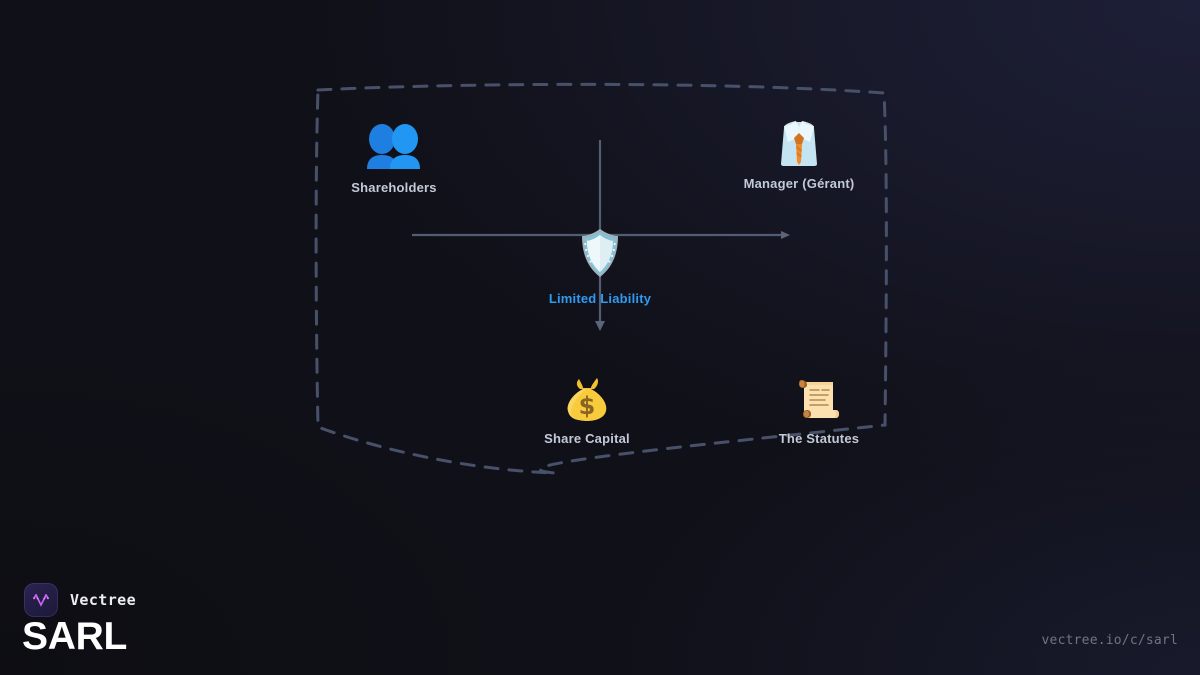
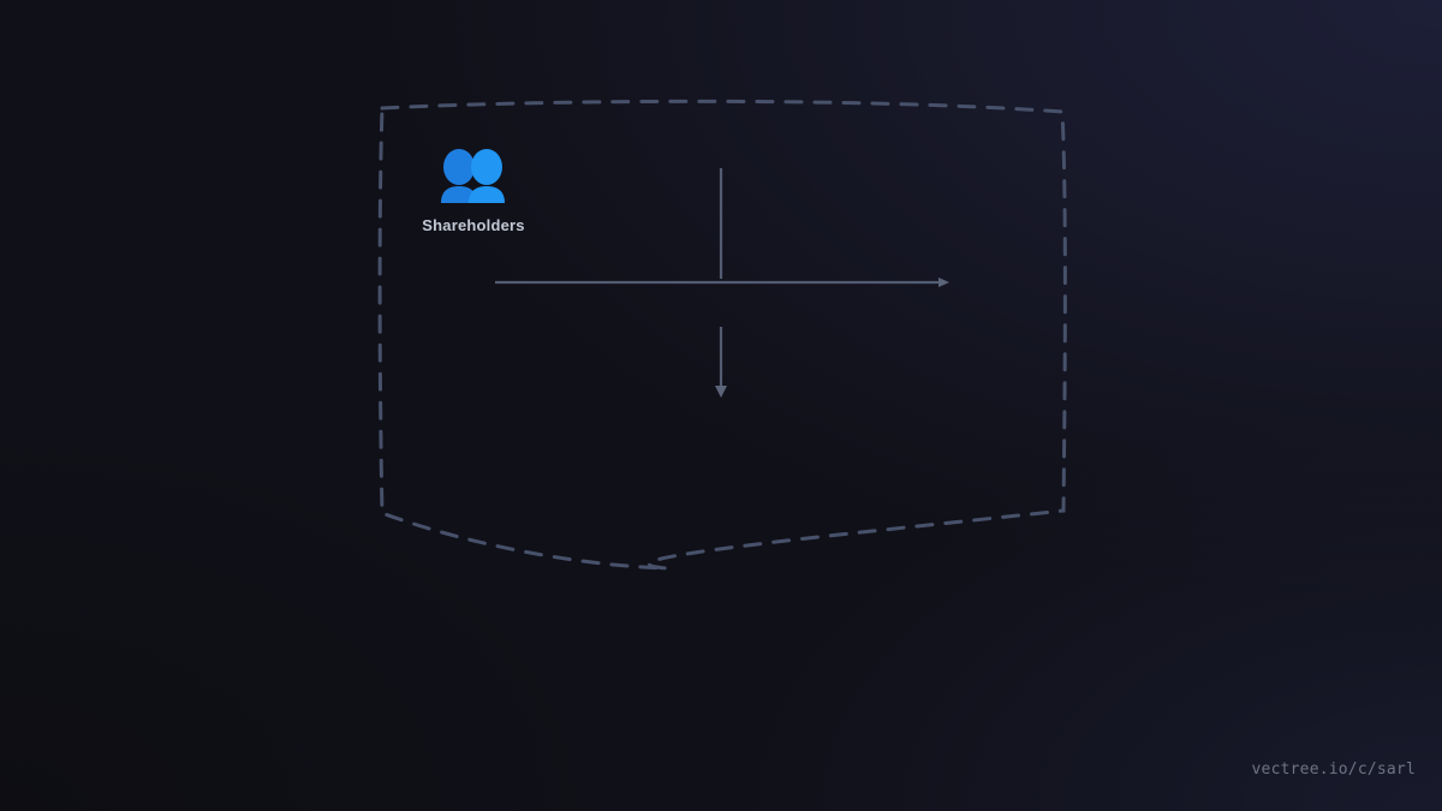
  Shareholders
- Manager (Gérant)
- Limited Liability
- $
- Share Capital
- The Statutes
- Vectree
- SARL
  vectree.io/c/sarl
